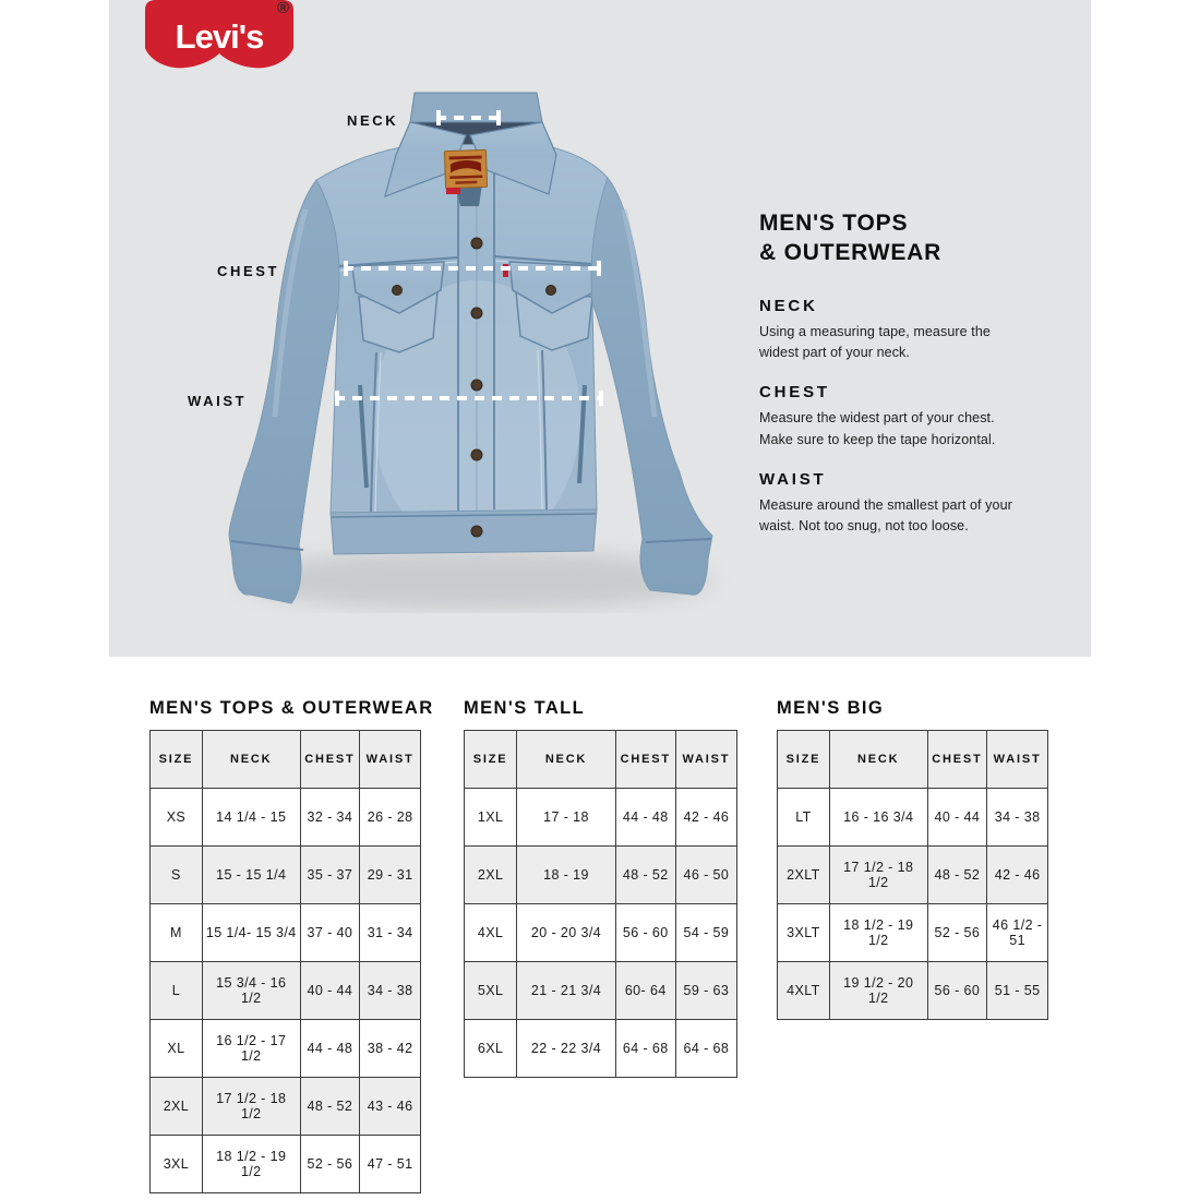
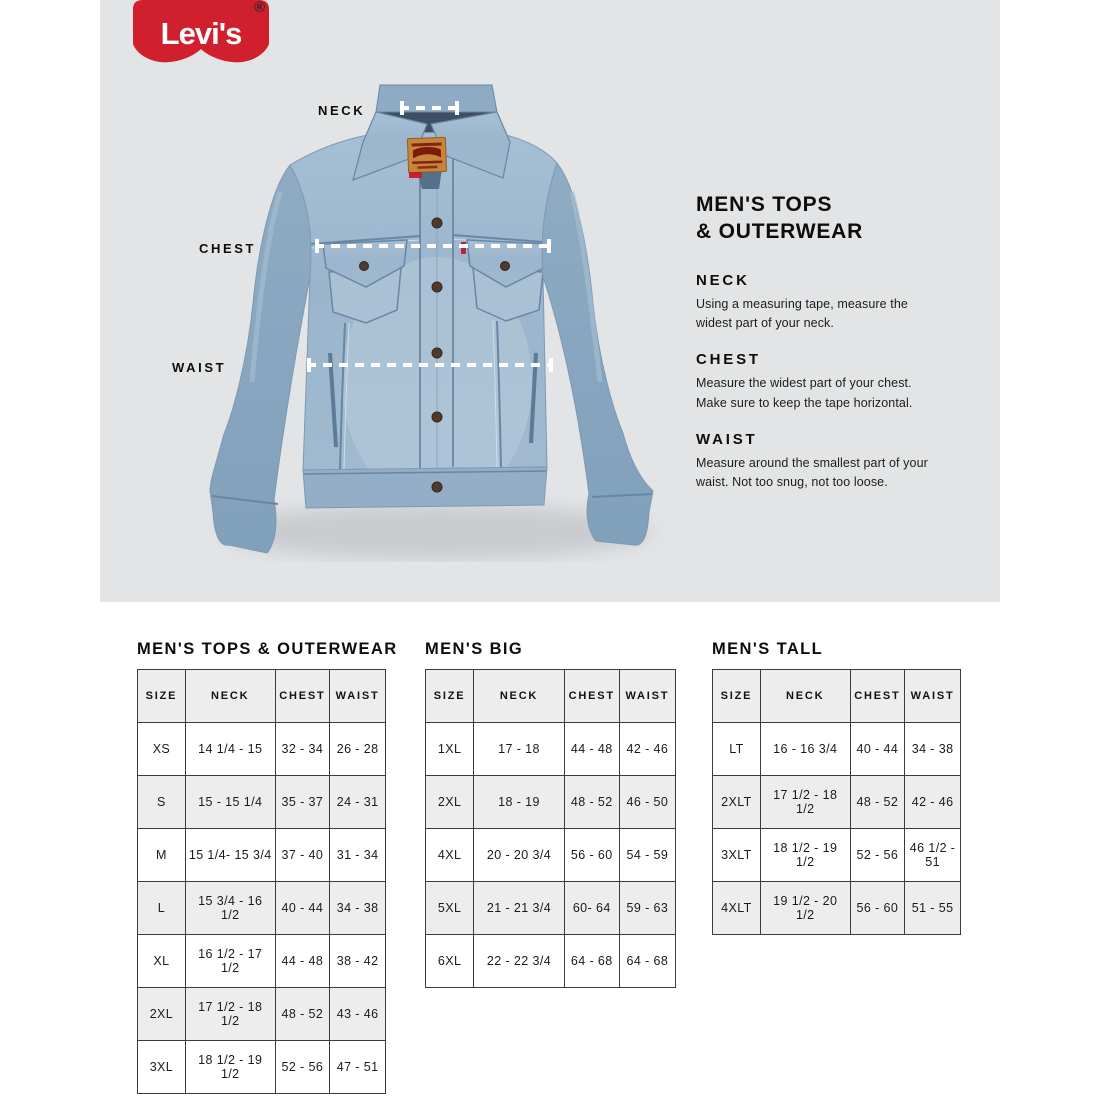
  Levi's
  ®
  NECK
  CHEST
  WAIST
  MEN'S TOPS
  & OUTERWEAR
  NECK
  Using a measuring tape, measure the widest part of your neck.
  CHEST
  Measure the widest part of your chest. Make sure to keep the tape horizontal.
  WAIST
  Measure around the smallest part of your waist. Not too snug, not too loose.
  MEN'S TOPS & OUTERWEAR
  SIZE	NECK	CHEST	WAIST
  XS	14 1/4 - 15	32 - 34	26 - 28
- S	15 - 15 1/4	35 - 37	29 - 31
+ S	15 - 15 1/4	35 - 37	24 - 31
  M	15 1/4- 15 3/4	37 - 40	31 - 34
  L	15 3/4 - 16 1/2	40 - 44	34 - 38
  XL	16 1/2 - 17 1/2	44 - 48	38 - 42
  2XL	17 1/2 - 18 1/2	48 - 52	43 - 46
  3XL	18 1/2 - 19 1/2	52 - 56	47 - 51
- MEN'S TALL
+ MEN'S BIG
  SIZE	NECK	CHEST	WAIST
  1XL	17 - 18	44 - 48	42 - 46
  2XL	18 - 19	48 - 52	46 - 50
  4XL	20 - 20 3/4	56 - 60	54 - 59
  5XL	21 - 21 3/4	60- 64	59 - 63
  6XL	22 - 22 3/4	64 - 68	64 - 68
- MEN'S BIG
+ MEN'S TALL
  SIZE	NECK	CHEST	WAIST
  LT	16 - 16 3/4	40 - 44	34 - 38
  2XLT	17 1/2 - 18 1/2	48 - 52	42 - 46
  3XLT	18 1/2 - 19 1/2	52 - 56	46 1/2 - 51
  4XLT	19 1/2 - 20 1/2	56 - 60	51 - 55
